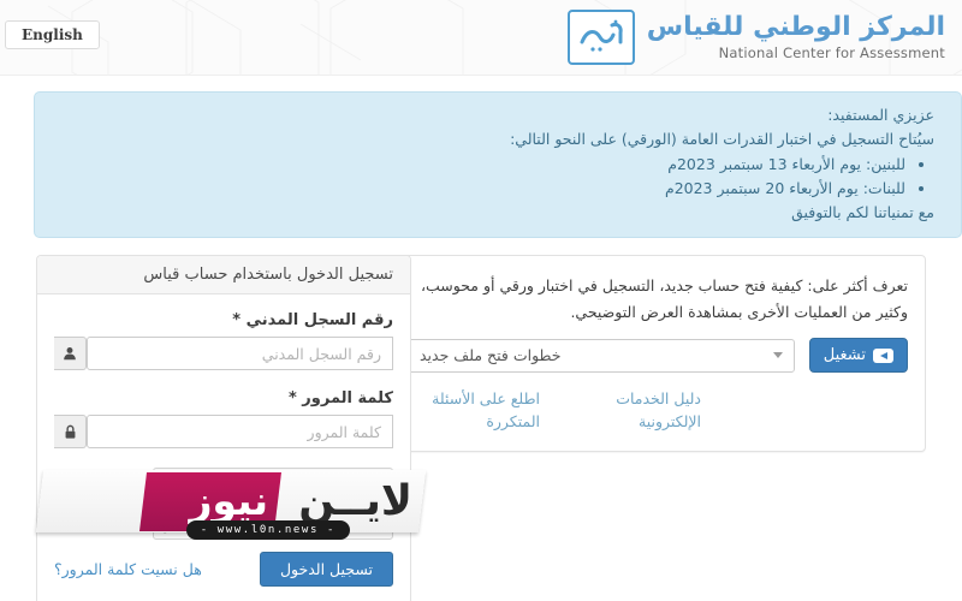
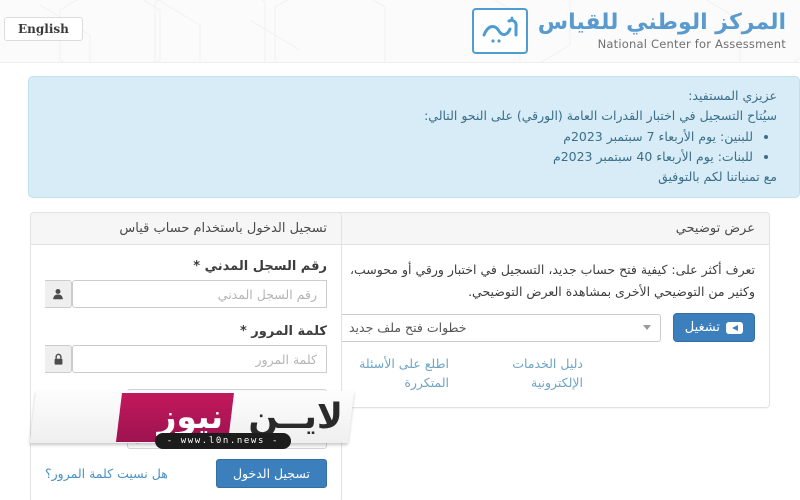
  English
  المركز الوطني للقياس
  National Center for Assessment
  عزيزي المستفيد:
  سيُتاح التسجيل في اختبار القدرات العامة (الورقي) على النحو التالي:
- للبنين: يوم الأربعاء 13 سبتمبر 2023م
+ للبنين: يوم الأربعاء 7 سبتمبر 2023م
- للبنات: يوم الأربعاء 20 سبتمبر 2023م
+ للبنات: يوم الأربعاء 40 سبتمبر 2023م
  مع تمنياتنا لكم بالتوفيق
  تسجيل الدخول باستخدام حساب قياس
  رقم السجل المدني *
  كلمة المرور *
  لايــن
  نيوز
  - www.l0n.news -
  هل نسيت كلمة المرور؟
  تسجيل الدخول
+ عرض توضيحي
- تعرف أكثر على: كيفية فتح حساب جديد، التسجيل في اختبار ورقي أو محوسب، وكثير من العمليات الأخرى بمشاهدة العرض التوضيحي.
+ تعرف أكثر على: كيفية فتح حساب جديد، التسجيل في اختبار ورقي أو محوسب، وكثير من التوضيحي الأخرى بمشاهدة العرض التوضيحي.
  خطوات فتح ملف جديد
  تشغيل
  اطلع على الأسئلة المتكررة
  دليل الخدمات الإلكترونية
